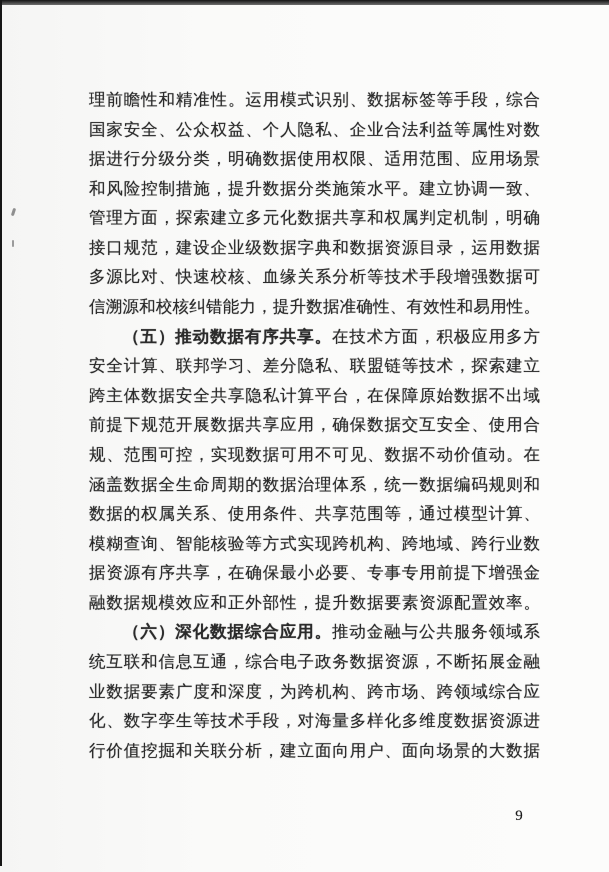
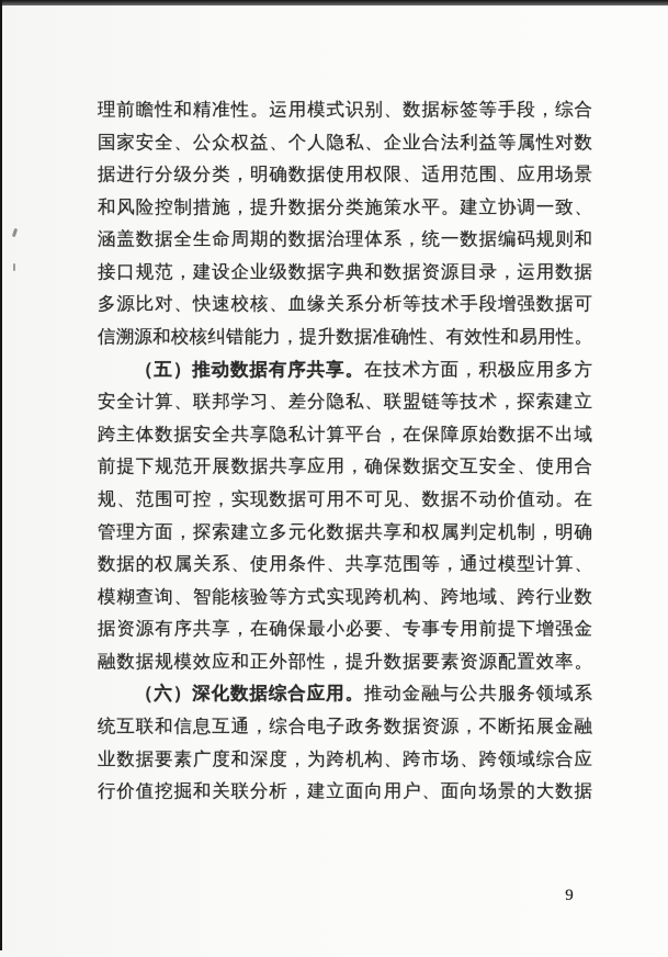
  理前瞻性和精准性。运用模式识别、数据标签等手段，综合
  国家安全、公众权益、个人隐私、企业合法利益等属性对数
  据进行分级分类，明确数据使用权限、适用范围、应用场景
  和风险控制措施，提升数据分类施策水平。建立协调一致、
- 管理方面，探索建立多元化数据共享和权属判定机制，明确
+ 涵盖数据全生命周期的数据治理体系，统一数据编码规则和
  接口规范，建设企业级数据字典和数据资源目录，运用数据
  多源比对、快速校核、血缘关系分析等技术手段增强数据可
  信溯源和校核纠错能力，提升数据准确性、有效性和易用性。
  （五）推动数据有序共享。在技术方面，积极应用多方
  安全计算、联邦学习、差分隐私、联盟链等技术，探索建立
  跨主体数据安全共享隐私计算平台，在保障原始数据不出域
  前提下规范开展数据共享应用，确保数据交互安全、使用合
  规、范围可控，实现数据可用不可见、数据不动价值动。在
- 涵盖数据全生命周期的数据治理体系，统一数据编码规则和
+ 管理方面，探索建立多元化数据共享和权属判定机制，明确
  数据的权属关系、使用条件、共享范围等，通过模型计算、
  模糊查询、智能核验等方式实现跨机构、跨地域、跨行业数
  据资源有序共享，在确保最小必要、专事专用前提下增强金
  融数据规模效应和正外部性，提升数据要素资源配置效率。
  （六）深化数据综合应用。推动金融与公共服务领域系
  统互联和信息互通，综合电子政务数据资源，不断拓展金融
  业数据要素广度和深度，为跨机构、跨市场、跨领域综合应
- 化、数字孪生等技术手段，对海量多样化多维度数据资源进
  行价值挖掘和关联分析，建立面向用户、面向场景的大数据
  9
